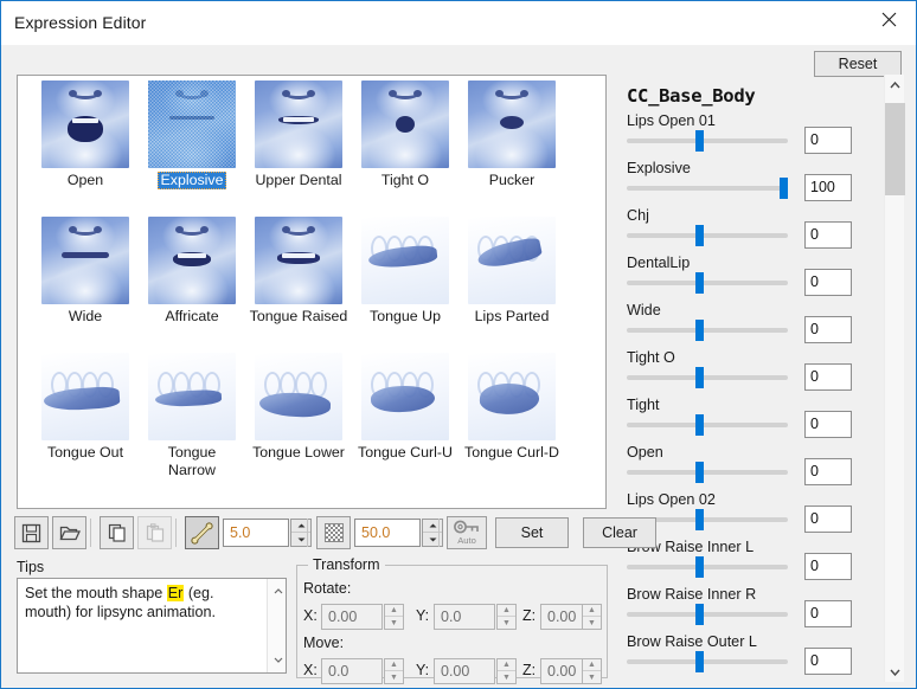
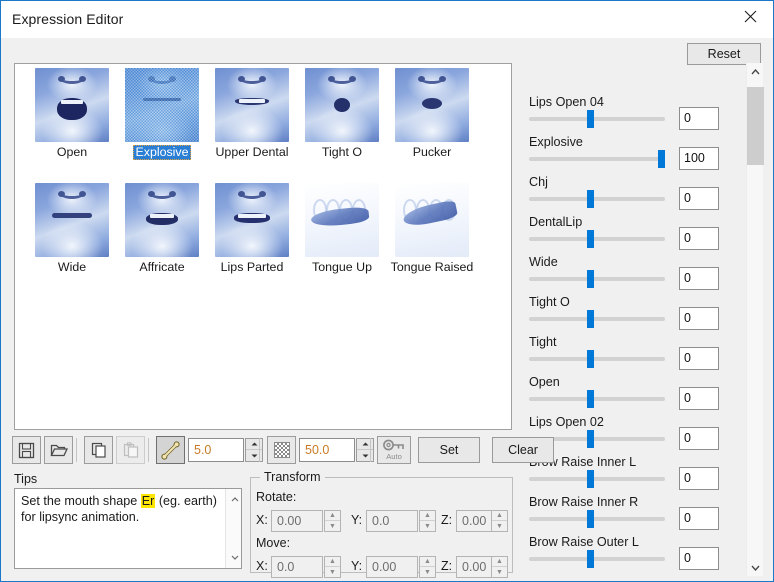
  Expression Editor
  Reset
  Open
  Explosive
  Upper Dental
  Tight O
  Pucker
  Wide
  Affricate
- Tongue Raised
+ Lips Parted
  Tongue Up
- Lips Parted
+ Tongue Raised
- Tongue Out
- Tongue
- Narrow
- Tongue Lower
- Tongue Curl-U
- Tongue Curl-D
- CC_Base_Body
- Lips Open 01
+ Lips Open 04
  0
  Explosive
  100
  Chj
  0
  DentalLip
  0
  Wide
  0
  Tight O
  0
  Tight
  0
  Open
  0
  Lips Open 02
  0
  Raise Inner L
  0
  Brow Raise Inner R
  0
  Brow Raise Outer L
  0
  5.0
  50.0
  Auto
  Set
  Clear
  Tips
- Set the mouth shape Er (eg. mouth) for lipsync animation.
+ Set the mouth shape Er (eg. earth) for lipsync animation.
  Transform
  Rotate:
  X:
  0.00
  Y:
  0.0
  Z:
  0.00
  Move:
  X:
  0.0
  Y:
  0.00
  Z:
  0.00
